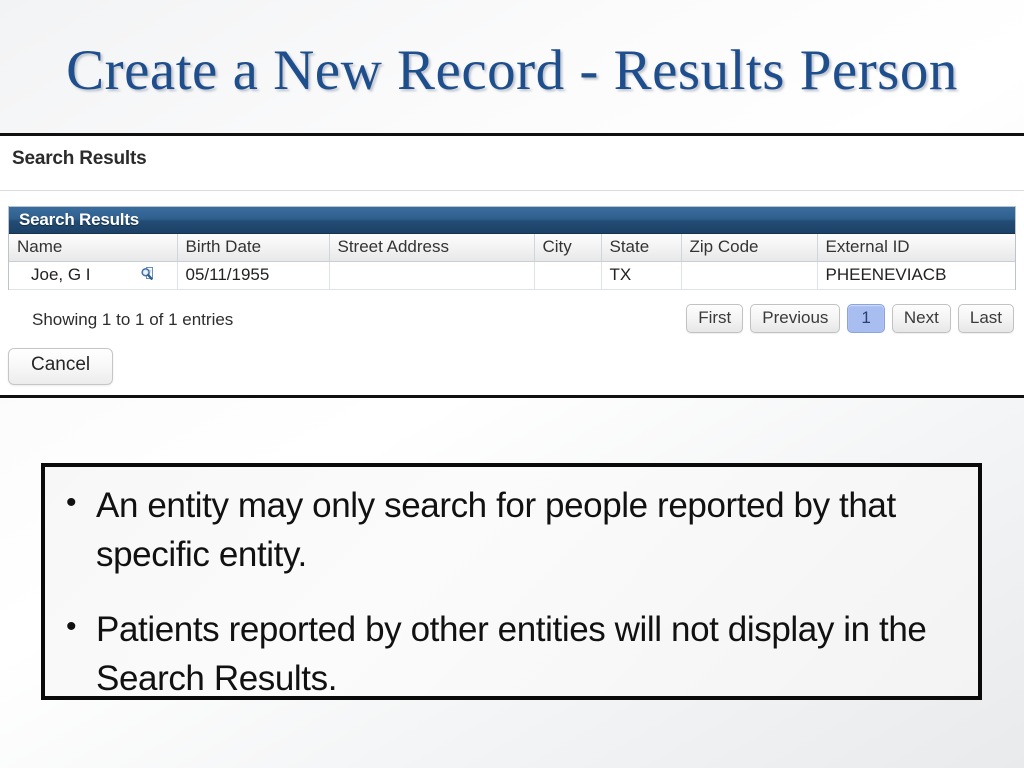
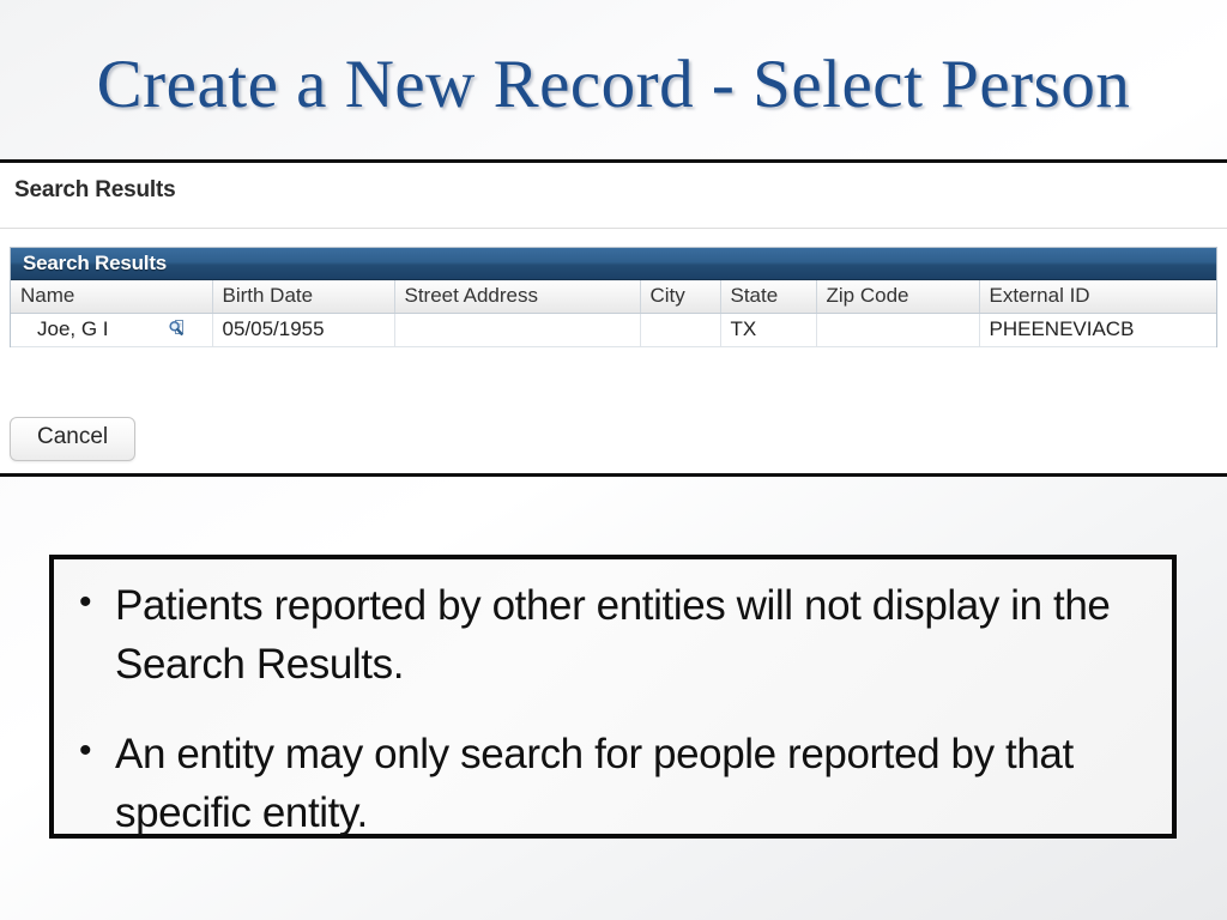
- Create a New Record - Results Person
+ Create a New Record - Select Person
  Search Results
  Search Results
  Name	Birth Date	Street Address	City	State	Zip Code	External ID
- Joe, G I	05/11/1955			TX		PHEENEVIACB
+ Joe, G I	05/05/1955			TX		PHEENEVIACB
- Showing 1 to 1 of 1 entries
- First
- Previous
- 1
- Next
- Last
  Cancel
  •
- An entity may only search for people reported by that specific entity.
+ Patients reported by other entities will not display in the Search Results.
  •
- Patients reported by other entities will not display in the Search Results.
+ An entity may only search for people reported by that specific entity.
